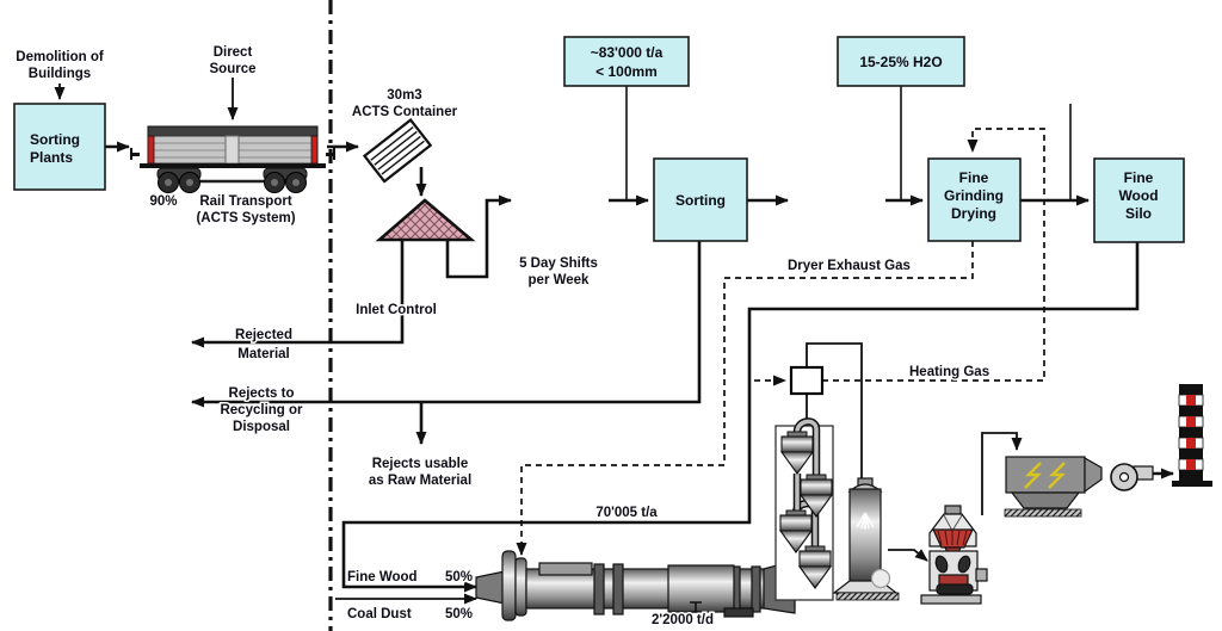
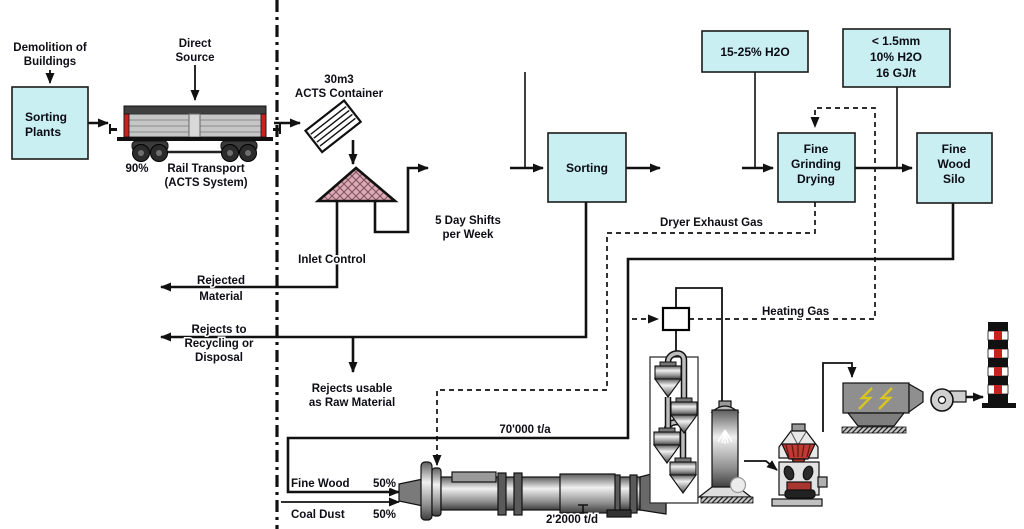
  Sorting
  Plants
  Sorting
  Fine
  Grinding
  Drying
  Fine
  Wood
  Silo
- ~83'000 t/a
- < 100mm
  15-25% H2O
+ < 1.5mm
+ 10% H2O
+ 16 GJ/t
  Demolition of
  Buildings
  Direct
  Source
  90%
  Rail Transport
  (ACTS System)
  30m3
  ACTS Container
  Inlet Control
  5 Day Shifts
  per Week
  Rejected
  Material
  Rejects to
  Recycling or
  Disposal
  Rejects usable
  as Raw Material
  Dryer Exhaust Gas
  Heating Gas
- 70'005 t/a
+ 70'000 t/a
  Fine Wood
  50%
  Coal Dust
  50%
  2'2000 t/d
